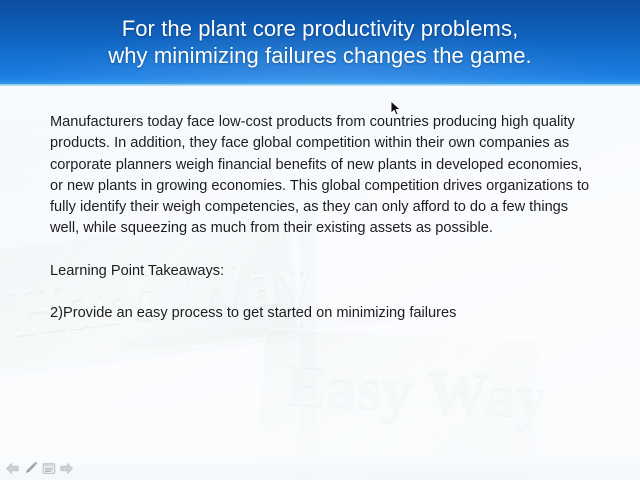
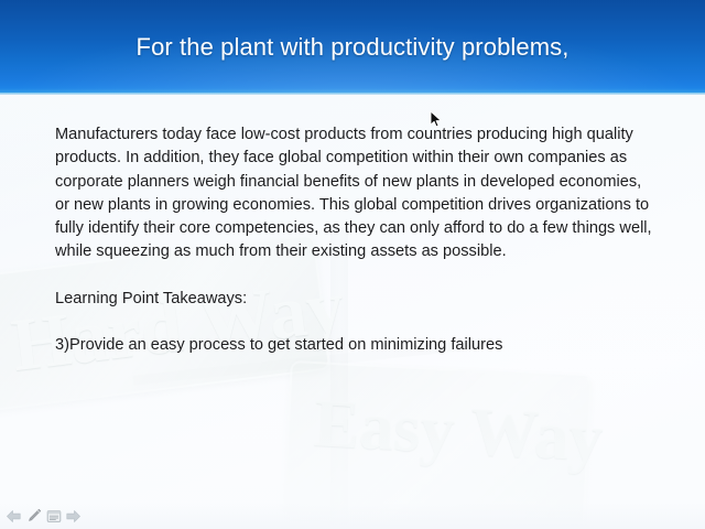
- For the plant core productivity problems,
+ For the plant with productivity problems,
- why minimizing failures changes the game.
- Manufacturers today face low-cost products from countries producing high quality products. In addition, they face global competition within their own companies as corporate planners weigh financial benefits of new plants in developed economies, or new plants in growing economies. This global competition drives organizations to fully identify their weigh competencies, as they can only afford to do a few things well, while squeezing as much from their existing assets as possible.
+ Manufacturers today face low-cost products from countries producing high quality products. In addition, they face global competition within their own companies as corporate planners weigh financial benefits of new plants in developed economies, or new plants in growing economies. This global competition drives organizations to fully identify their core competencies, as they can only afford to do a few things well, while squeezing as much from their existing assets as possible.
  Learning Point Takeaways:
- 2)Provide an easy process to get started on minimizing failures
+ 3)Provide an easy process to get started on minimizing failures
